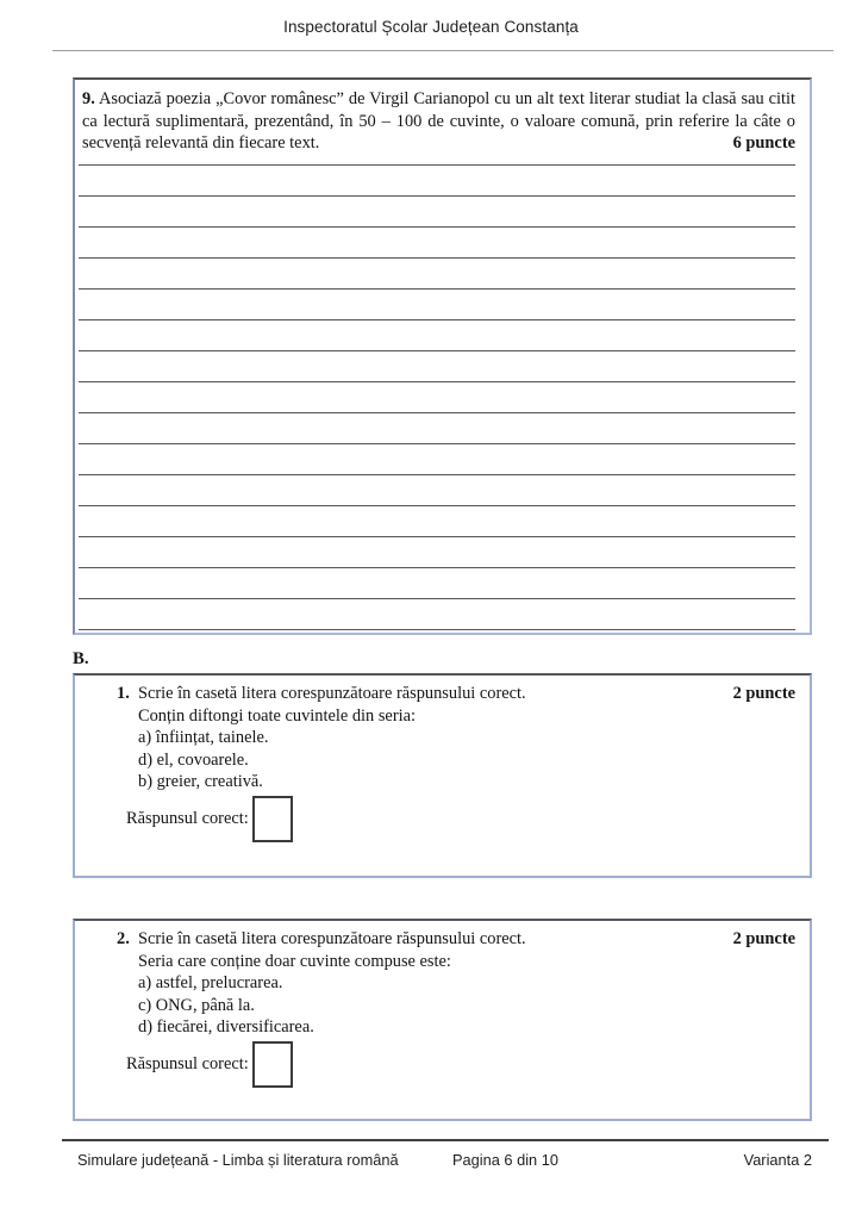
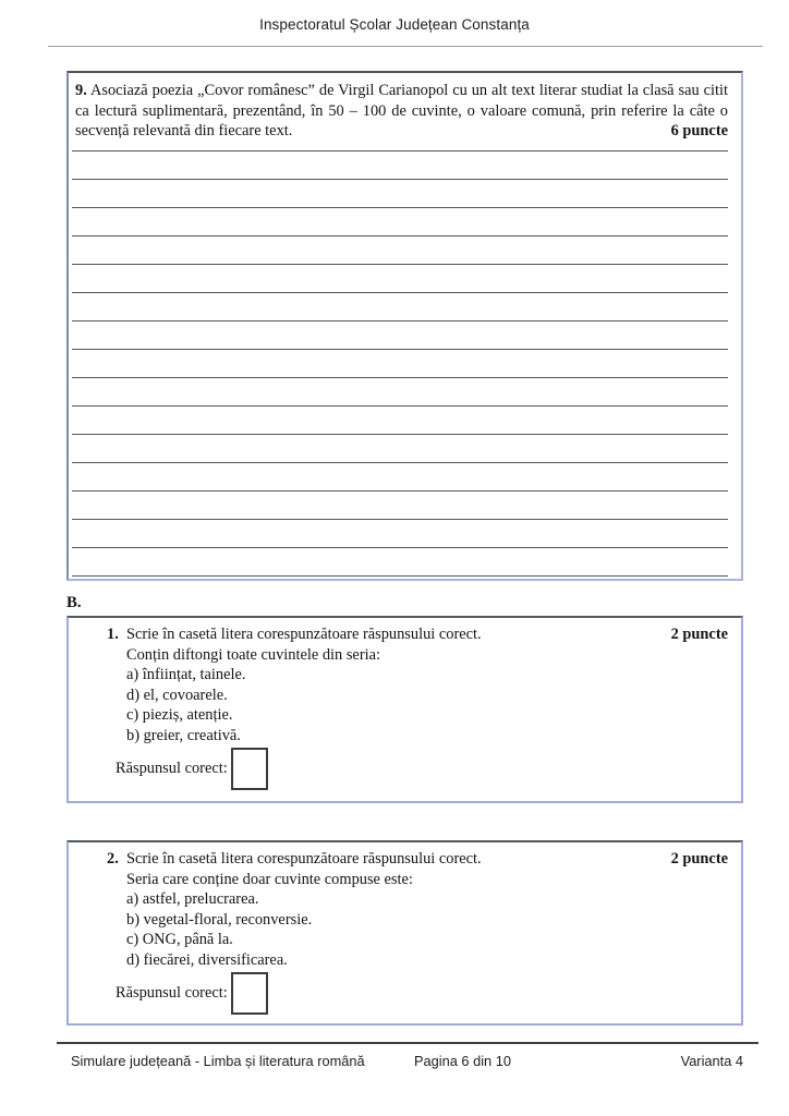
  Inspectoratul Școlar Județean Constanța
  9. Asociază poezia „Covor românesc” de Virgil Carianopol cu un alt text literar studiat la clasă sau citit ca lectură suplimentară, prezentând, în 50 – 100 de cuvinte, o valoare comună, prin referire la câte o secvență relevantă din fiecare text.
  6 puncte
  B.
  1.
  Scrie în casetă litera corespunzătoare răspunsului corect.
  2 puncte
  Conțin diftongi toate cuvintele din seria:
  a) înființat, tainele.
  d) el, covoarele.
+ c) pieziș, atenție.
  b) greier, creativă.
  Răspunsul corect:
  2.
  Scrie în casetă litera corespunzătoare răspunsului corect.
  2 puncte
  Seria care conține doar cuvinte compuse este:
  a) astfel, prelucrarea.
+ b) vegetal-floral, reconversie.
  c) ONG, până la.
  d) fiecărei, diversificarea.
  Răspunsul corect:
  Simulare județeană - Limba și literatura română
  Pagina 6 din 10
- Varianta 2
+ Varianta 4
